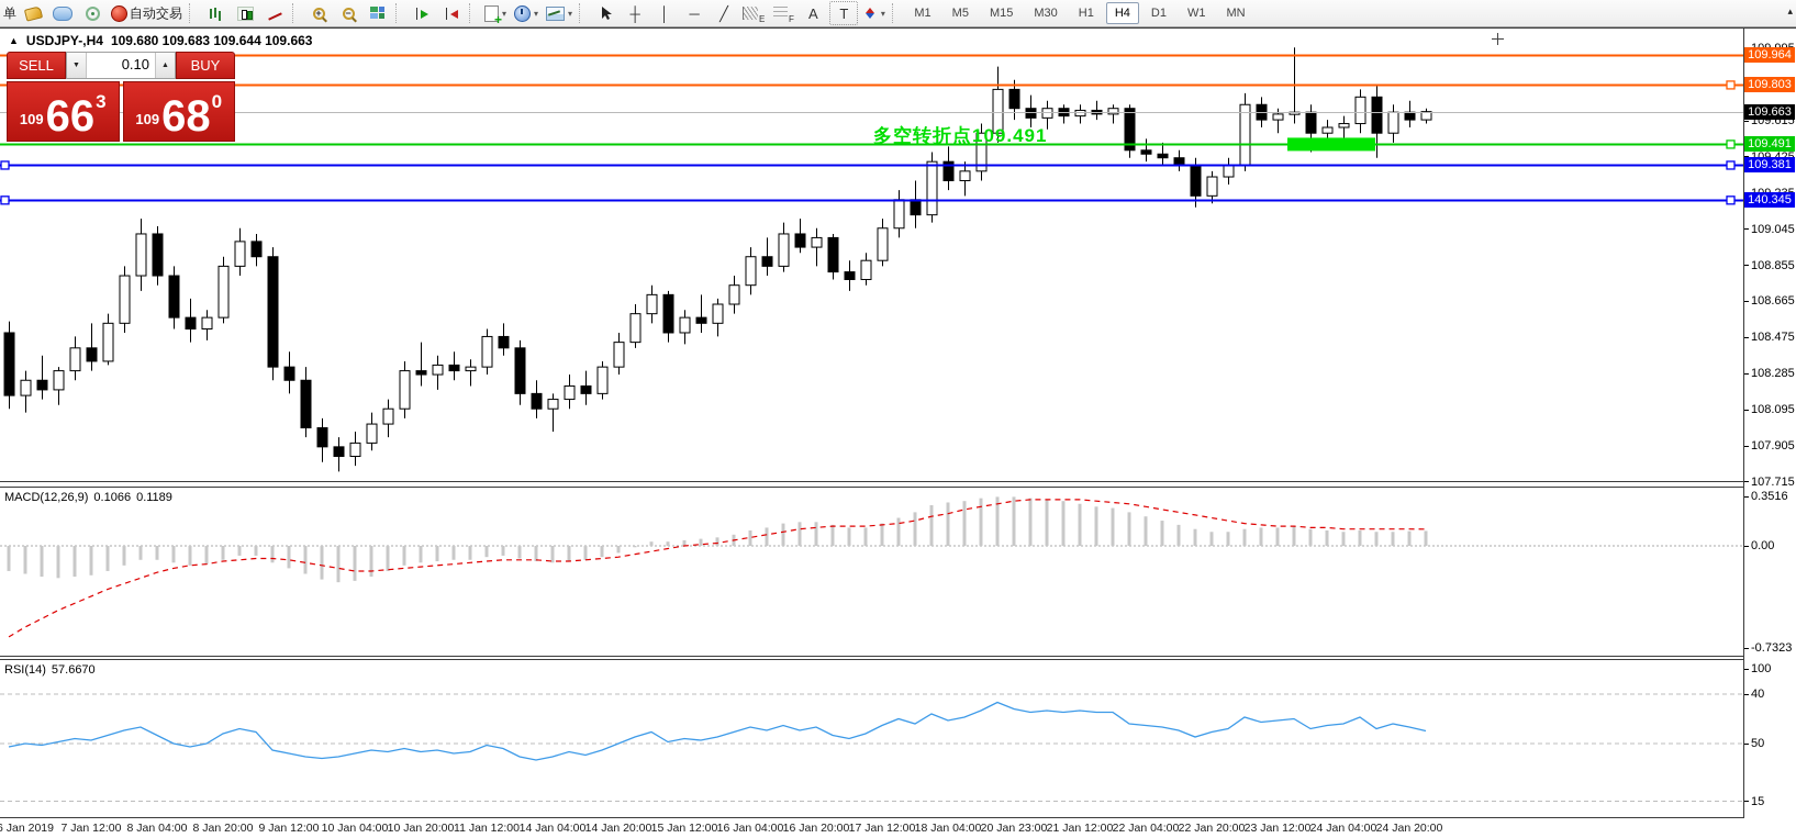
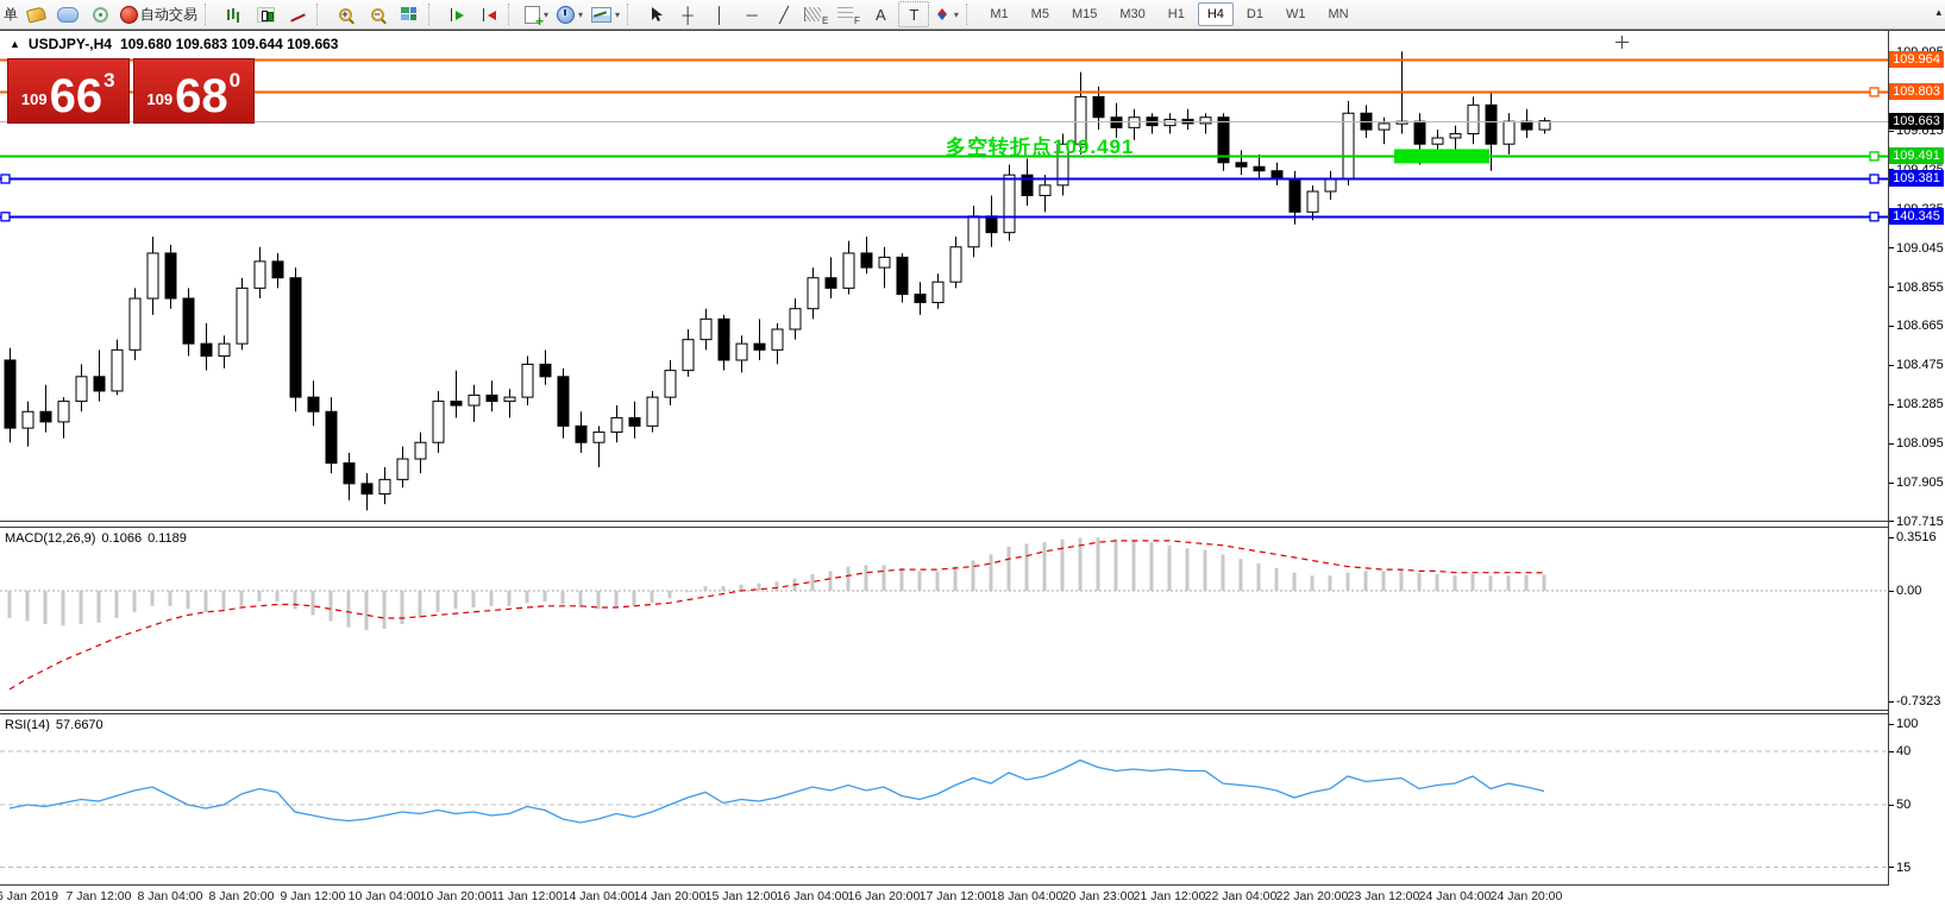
  单
  自动交易
  +
  −
  ▾
  ▾
  ▾
  ┼
  │
  ─
  ╱
  E
  F
  A
  T
  ▾
  M1
  M5
  M15
  M30
  H1
  H4
  D1
  W1
  MN
  ▴
  ▲
  USDJPY-,H4
  109.680 109.683 109.644 109.663
- SELL
- 0.10
- BUY
  109
  66
  3
  109
  68
  0
  多空转折点109.491
  MACD(12,26,9)
  0.1066
  0.1189
  RSI(14)
  57.6670
  Jan 2019
  7 Jan 12:00
  8 Jan 04:00
  8 Jan 20:00
  9 Jan 12:00
  10 Jan 04:00
  10 Jan 20:00
  11 Jan 12:00
  14 Jan 04:00
  14 Jan 20:00
  15 Jan 12:00
  16 Jan 04:00
  16 Jan 20:00
  17 Jan 12:00
  18 Jan 04:00
  20 Jan 23:00
  21 Jan 12:00
  22 Jan 04:00
  22 Jan 20:00
  23 Jan 12:00
  24 Jan 04:00
  24 Jan 20:00
  109.615
  109.045
  108.855
  108.665
  108.475
  108.285
  108.095
  107.905
  107.715
  109.964
  109.803
  109.663
  109.491
  109.381
  140.345
  0.3516
  0.00
  -0.7323
  100
  40
  50
  15
